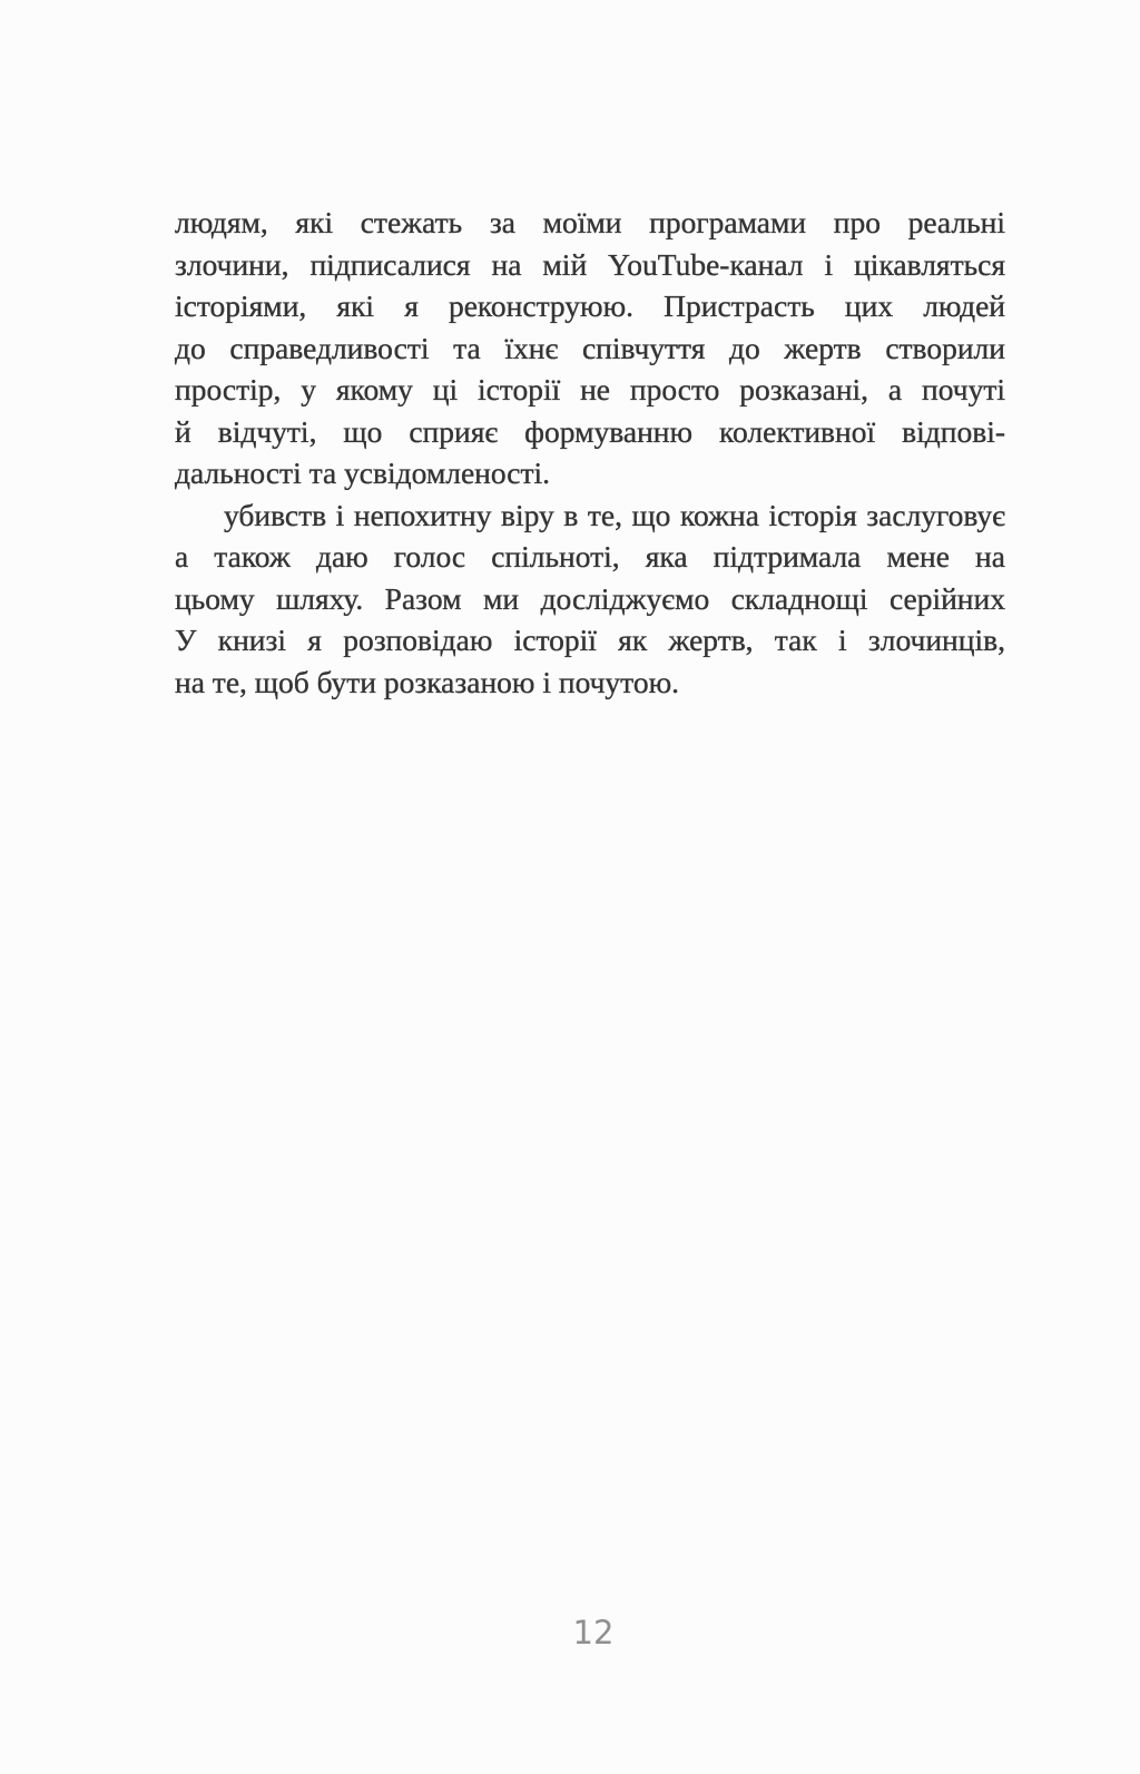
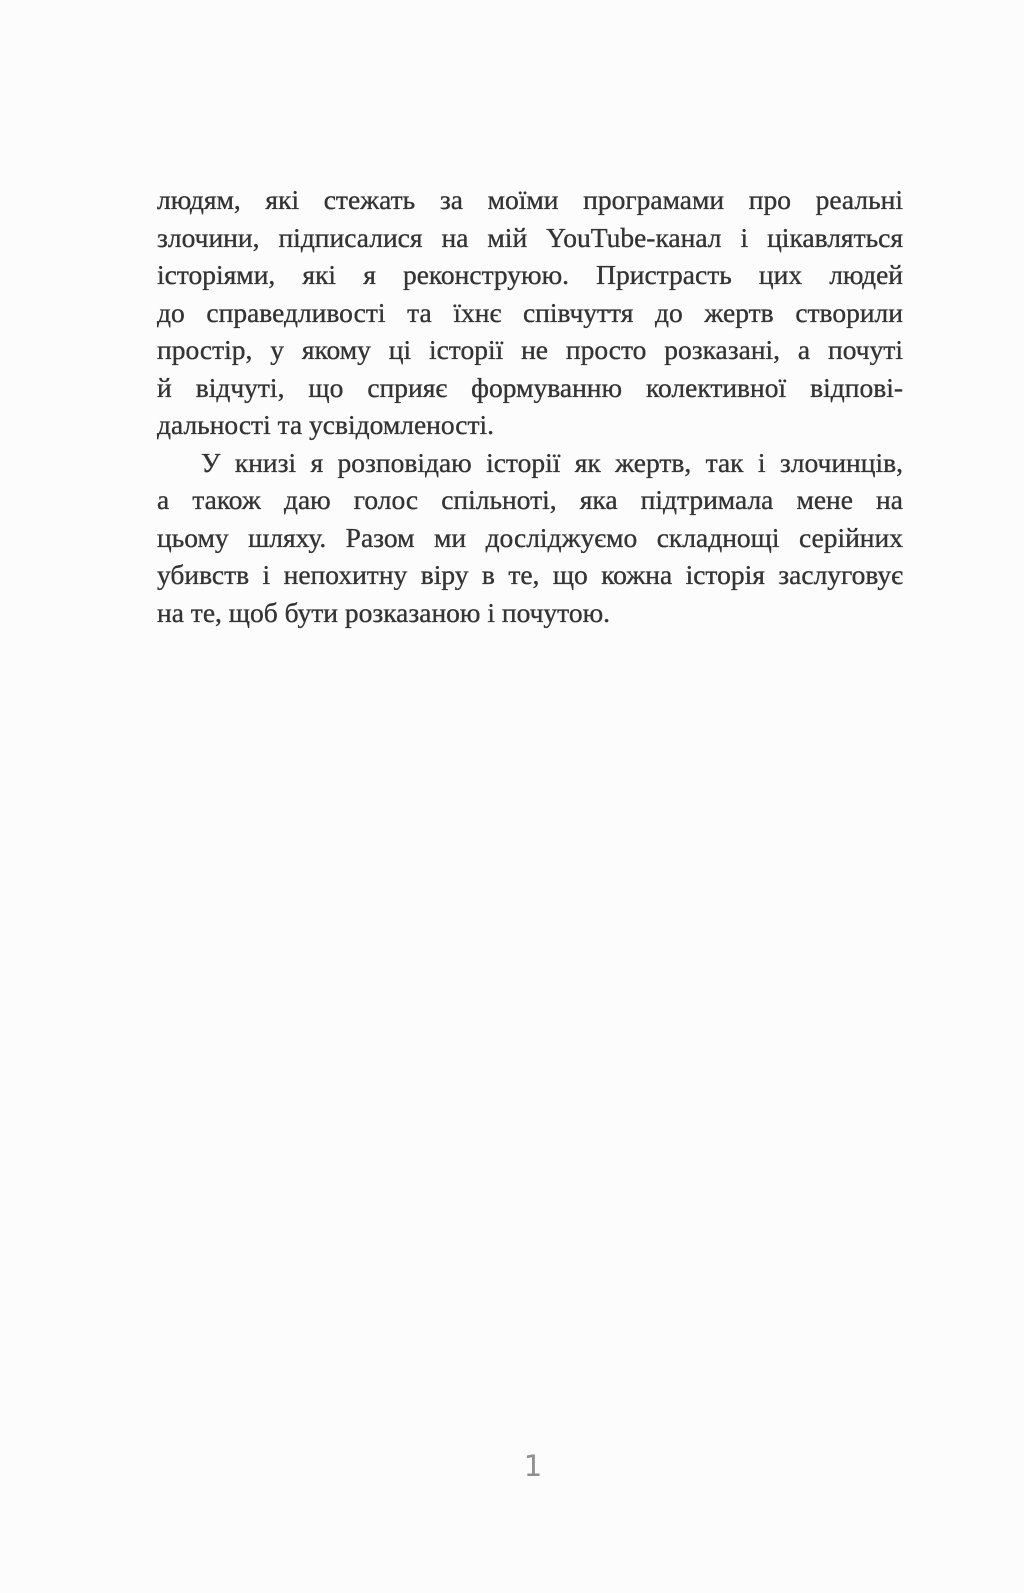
  людям, які стежать за моїми програмами про реальні
  злочини, підписалися на мій YouTube-канал і цікавляться
  історіями, які я реконструюю. Пристрасть цих людей
  до справедливості та їхнє співчуття до жертв створили
  простір, у якому ці історії не просто розказані, а почуті
  й відчуті, що сприяє формуванню колективної відпові-
  дальності та усвідомленості.
- убивств і непохитну віру в те, що кожна історія заслуговує
+ У книзі я розповідаю історії як жертв, так і злочинців,
  а також даю голос спільноті, яка підтримала мене на
  цьому шляху. Разом ми досліджуємо складнощі серійних
- У книзі я розповідаю історії як жертв, так і злочинців,
+ убивств і непохитну віру в те, що кожна історія заслуговує
  на те, щоб бути розказаною і почутою.
- 12
+ 1
